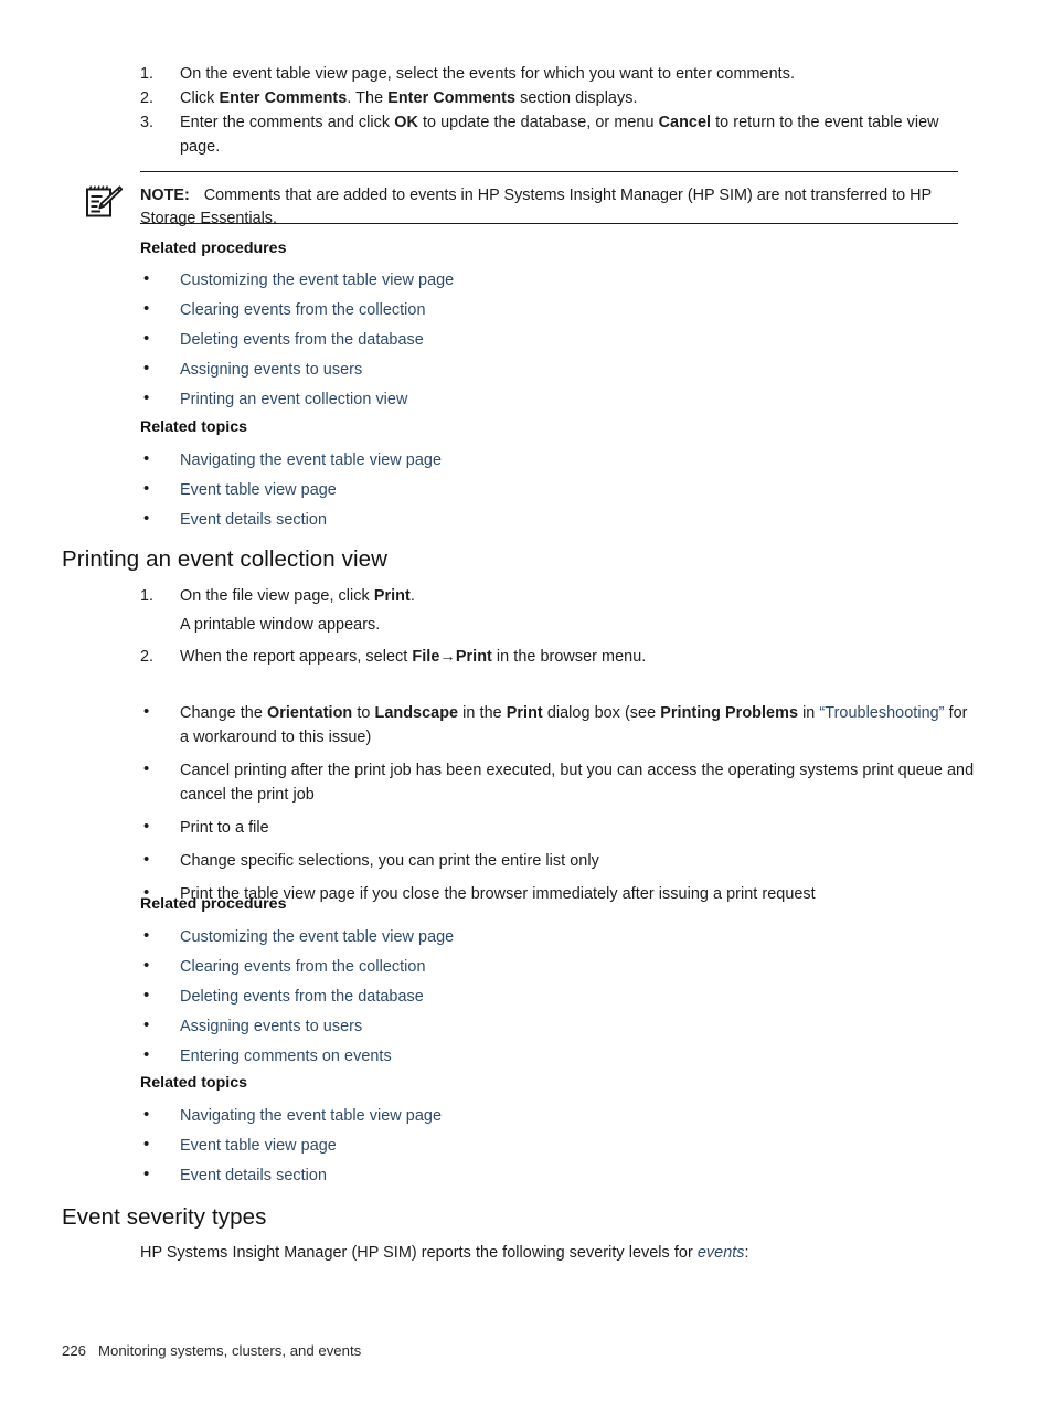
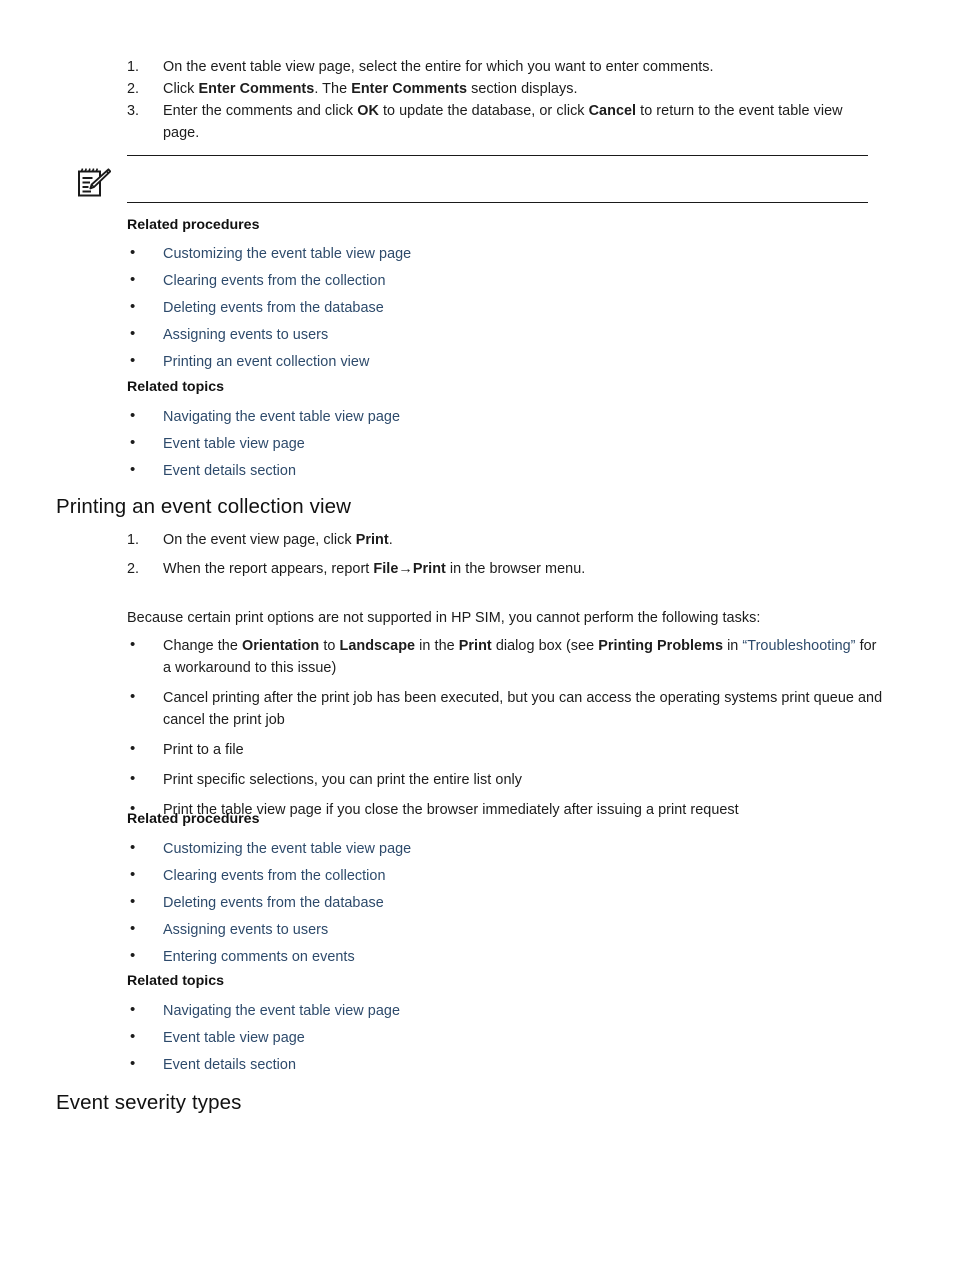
  1.
- On the event table view page, select the events for which you want to enter comments.
+ On the event table view page, select the entire for which you want to enter comments.
  2.
  Click Enter Comments. The Enter Comments section displays.
  3.
- Enter the comments and click OK to update the database, or menu Cancel to return to the event table view page.
+ Enter the comments and click OK to update the database, or click Cancel to return to the event table view page.
- NOTE: Comments that are added to events in HP Systems Insight Manager (HP SIM) are not transferred to HP Storage Essentials.
  Related procedures
  •
  Customizing the event table view page
  •
  Clearing events from the collection
  •
  Deleting events from the database
  •
  Assigning events to users
  •
  Printing an event collection view
  Related topics
  •
  Navigating the event table view page
  •
  Event table view page
  •
  Event details section
  Printing an event collection view
  1.
- On the file view page, click Print.
+ On the event view page, click Print.
- A printable window appears.
  2.
- When the report appears, select File→Print in the browser menu.
+ When the report appears, report File→Print in the browser menu.
+ Because certain print options are not supported in HP SIM, you cannot perform the following tasks:
  •
  Change the Orientation to Landscape in the Print dialog box (see Printing Problems in “Troubleshooting” for a workaround to this issue)
  •
  Cancel printing after the print job has been executed, but you can access the operating systems print queue and cancel the print job
  •
  Print to a file
  •
- Change specific selections, you can print the entire list only
+ Print specific selections, you can print the entire list only
  •
  Print the table view page if you close the browser immediately after issuing a print request
  Related procedures
  •
  Customizing the event table view page
  •
  Clearing events from the collection
  •
  Deleting events from the database
  •
  Assigning events to users
  •
  Entering comments on events
  Related topics
  •
  Navigating the event table view page
  •
  Event table view page
  •
  Event details section
  Event severity types
- HP Systems Insight Manager (HP SIM) reports the following severity levels for events:
- 226 Monitoring systems, clusters, and events
